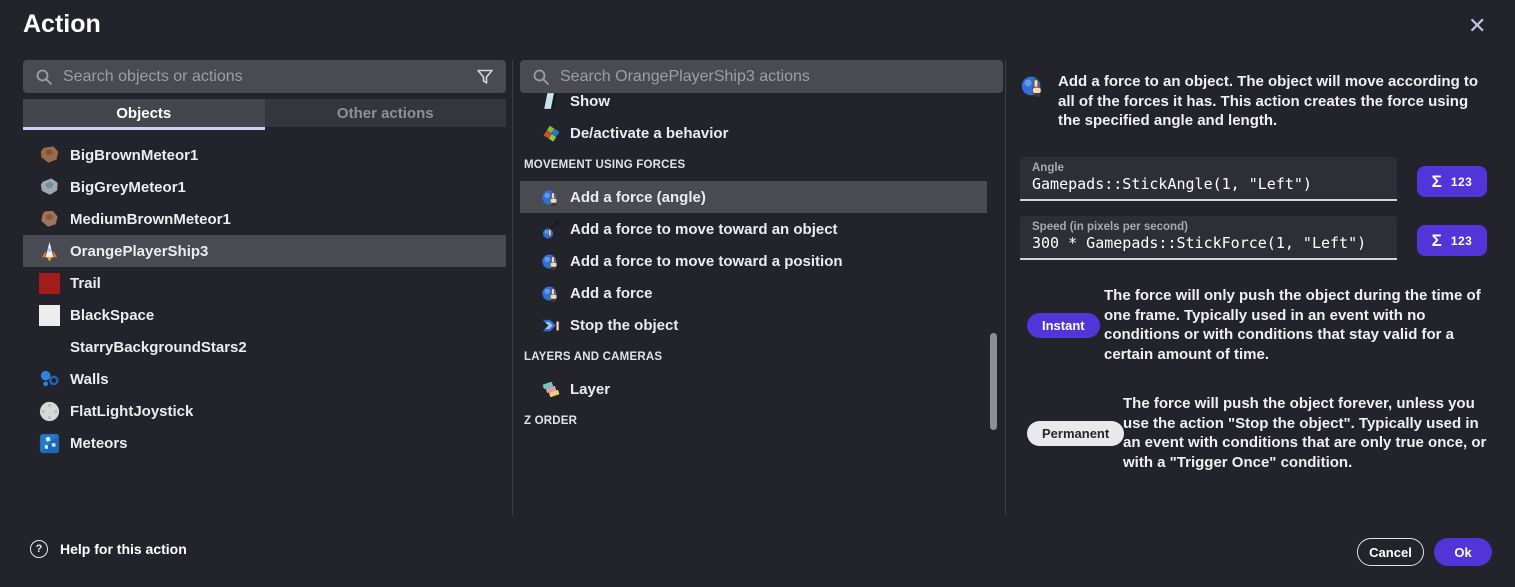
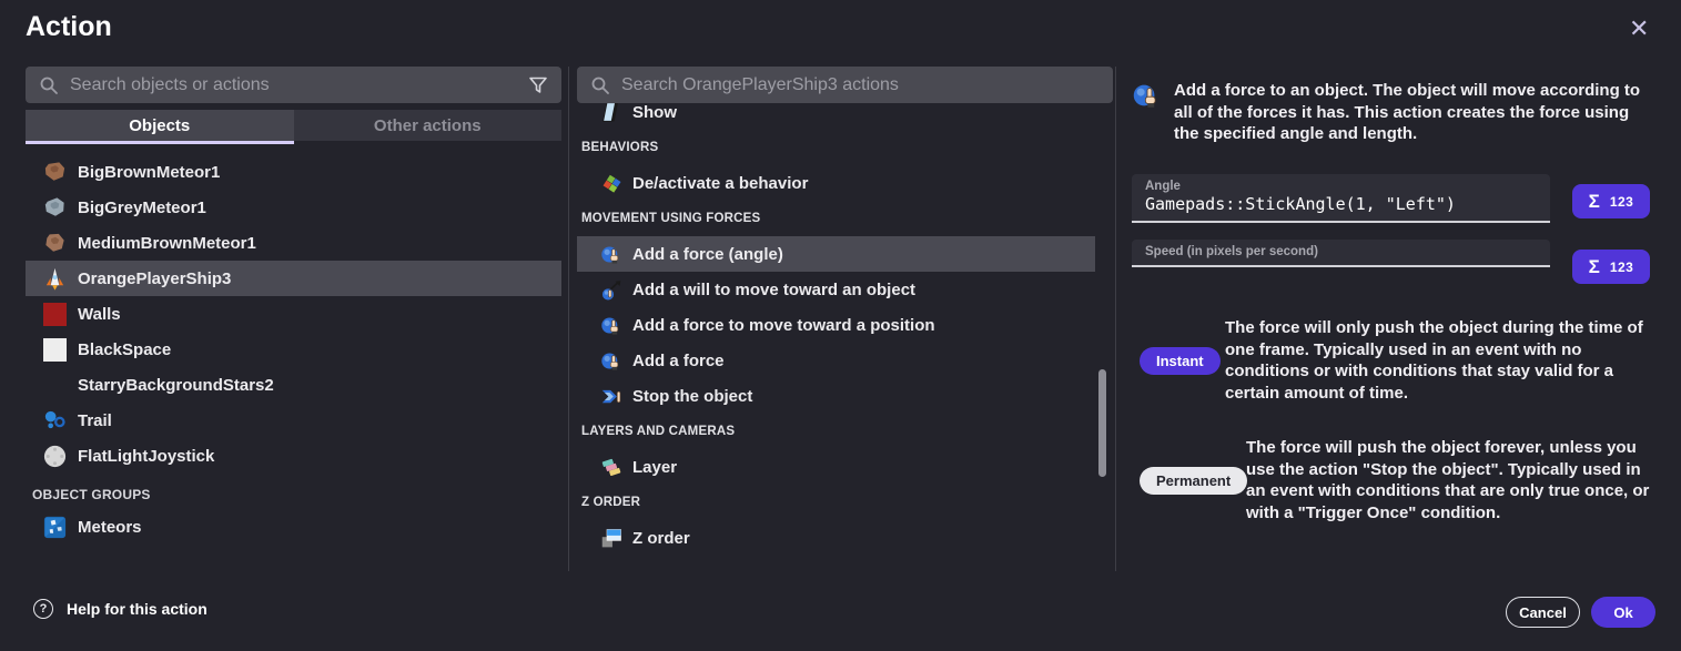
  Action
  ✕
  Search objects or actions
  Objects
  Other actions
  BigBrownMeteor1
  BigGreyMeteor1
  MediumBrownMeteor1
  OrangePlayerShip3
- Trail
+ Walls
  BlackSpace
  StarryBackgroundStars2
- Walls
+ Trail
  FlatLightJoystick
+ OBJECT GROUPS
  Meteors
  Search OrangePlayerShip3 actions
  Show
+ BEHAVIORS
  De/activate a behavior
  MOVEMENT USING FORCES
  Add a force (angle)
- Add a force to move toward an object
+ Add a will to move toward an object
  Add a force to move toward a position
  Add a force
  Stop the object
  LAYERS AND CAMERAS
  Layer
  Z ORDER
+ Z order
  Add a force to an object. The object will move according to all of the forces it has. This action creates the force using the specified angle and length.
  Angle
  Gamepads::StickAngle(1, "Left")
  Σ
  123
  Speed (in pixels per second)
- 300 * Gamepads::StickForce(1, "Left")
  Σ
  123
  Instant
  The force will only push the object during the time of one frame. Typically used in an event with no conditions or with conditions that stay valid for a certain amount of time.
  Permanent
  The force will push the object forever, unless you use the action "Stop the object". Typically used in an event with conditions that are only true once, or with a "Trigger Once" condition.
  ?
  Help for this action
  Cancel
  Ok
